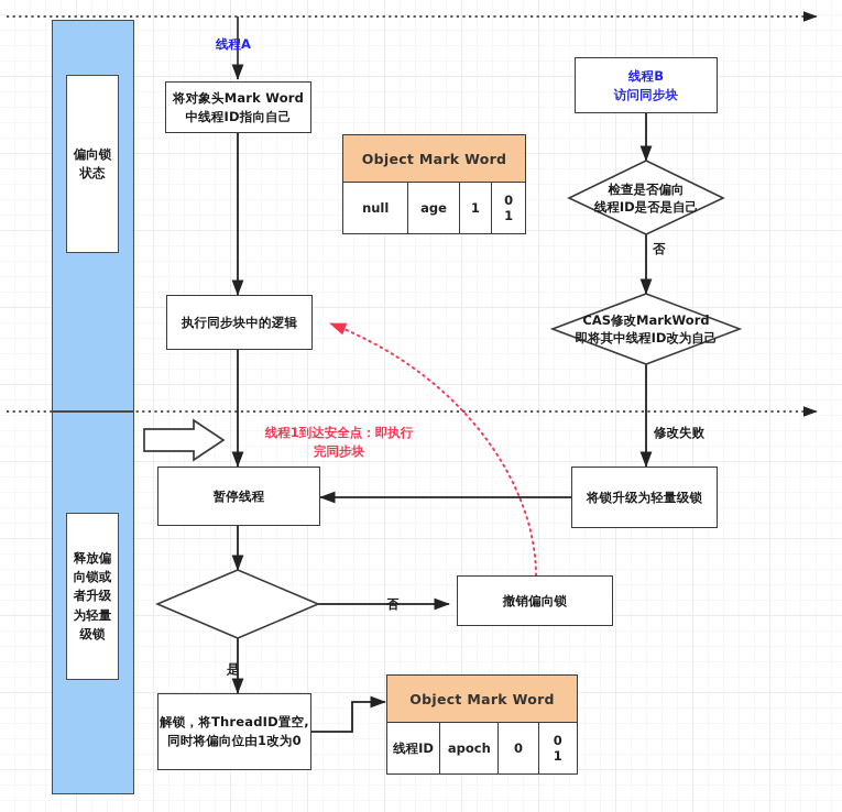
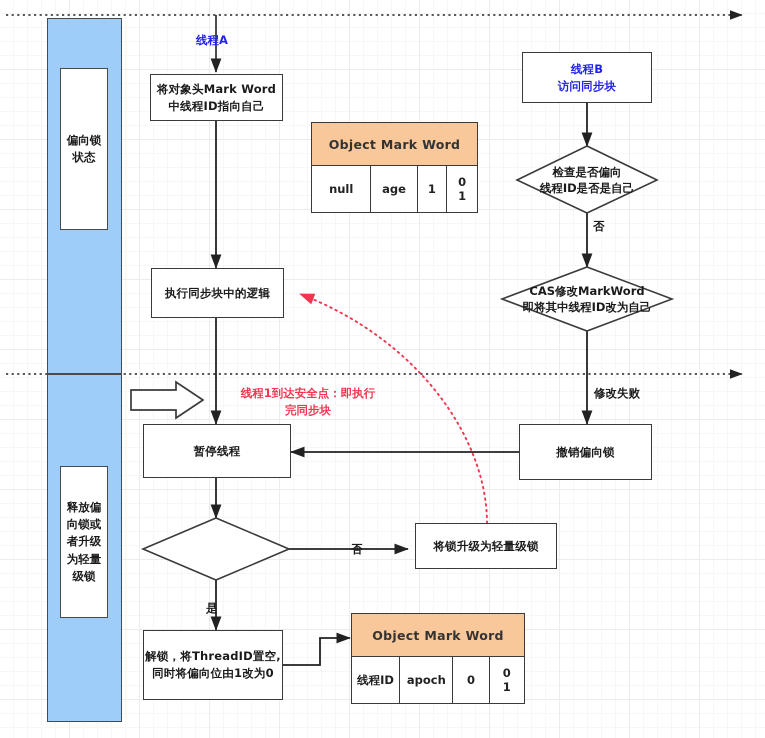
  偏向锁状态
  释放偏向锁或者升级为轻量级锁
  线程A
  将对象头Mark Word
  中线程ID指向自己
  执行同步块中的逻辑
  线程B
  访问同步块
  检查是否偏向
  线程ID是否是自己
  CAS修改MarkWord
  即将其中线程ID改为自己
- 将锁升级为轻量级锁
+ 撤销偏向锁
  暂停线程
- 撤销偏向锁
+ 将锁升级为轻量级锁
  解锁，将ThreadID置空,
  同时将偏向位由1改为0
  Object Mark Word
  null
  age
  1
  0
  1
  Object Mark Word
  线程ID
  apoch
  0
  0
  1
  否
  修改失败
  否
  是
  线程1到达安全点：即执行
  完同步块
